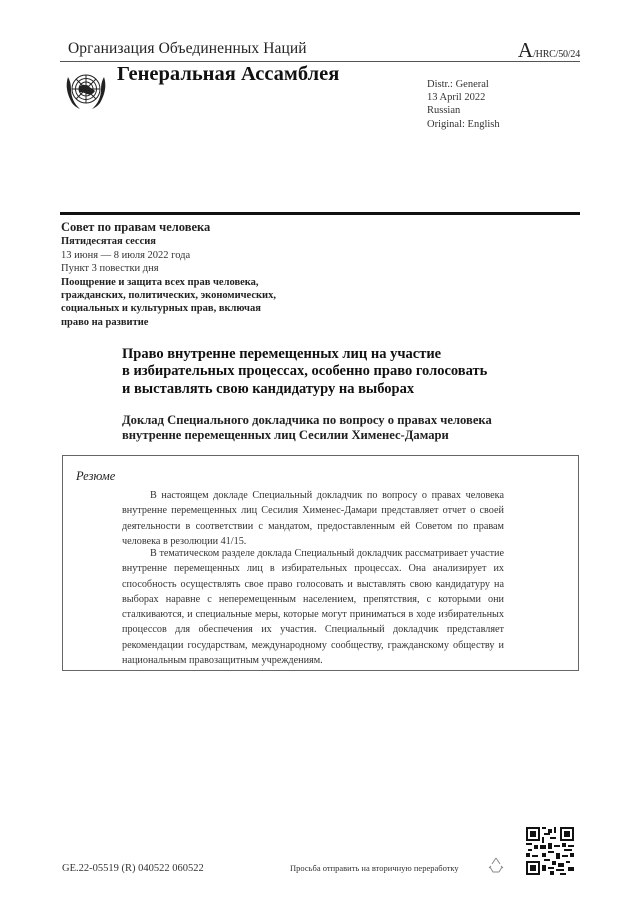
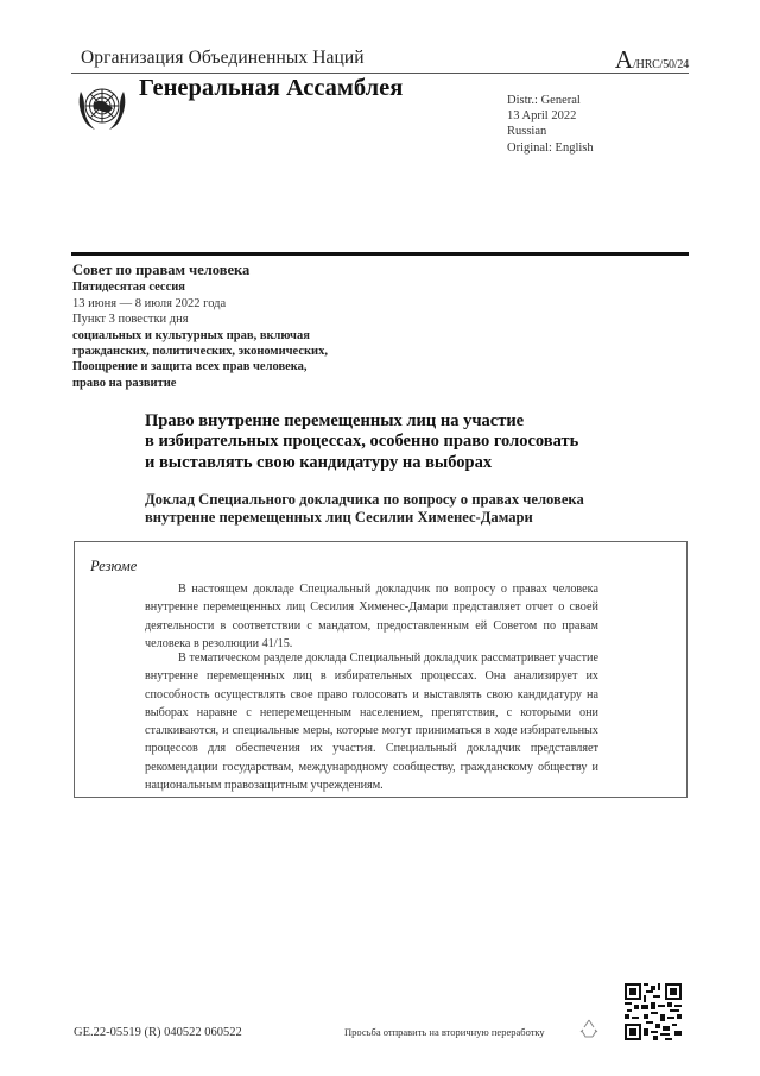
  Организация Объединенных Наций
  A/HRC/50/24
  Генеральная Ассамблея
  Distr.: General
  13 April 2022
  Russian
  Original: English
  Совет по правам человека
  Пятидесятая сессия
  13 июня — 8 июля 2022 года
  Пункт 3 повестки дня
- Поощрение и защита всех прав человека,
+ социальных и культурных прав, включая
  гражданских, политических, экономических,
- социальных и культурных прав, включая
+ Поощрение и защита всех прав человека,
  право на развитие
  Право внутренне перемещенных лиц на участие
  в избирательных процессах, особенно право голосовать
  и выставлять свою кандидатуру на выборах
  Доклад Специального докладчика по вопросу о правах человека
  внутренне перемещенных лиц Сесилии Хименес-Дамари
  Резюме
  В настоящем докладе Специальный докладчик по вопросу о правах человека внутренне перемещенных лиц Сесилия Хименес-Дамари представляет отчет о своей деятельности в соответствии с мандатом, предоставленным ей Советом по правам человека в резолюции 41/15.
  В тематическом разделе доклада Специальный докладчик рассматривает участие внутренне перемещенных лиц в избирательных процессах. Она анализирует их способность осуществлять свое право голосовать и выставлять свою кандидатуру на выборах наравне с неперемещенным населением, препятствия, с которыми они сталкиваются, и специальные меры, которые могут приниматься в ходе избирательных процессов для обеспечения их участия. Специальный докладчик представляет рекомендации государствам, международному сообществу, гражданскому обществу и национальным правозащитным учреждениям.
  GE.22-05519 (R) 040522 060522
  Просьба отправить на вторичную переработку
